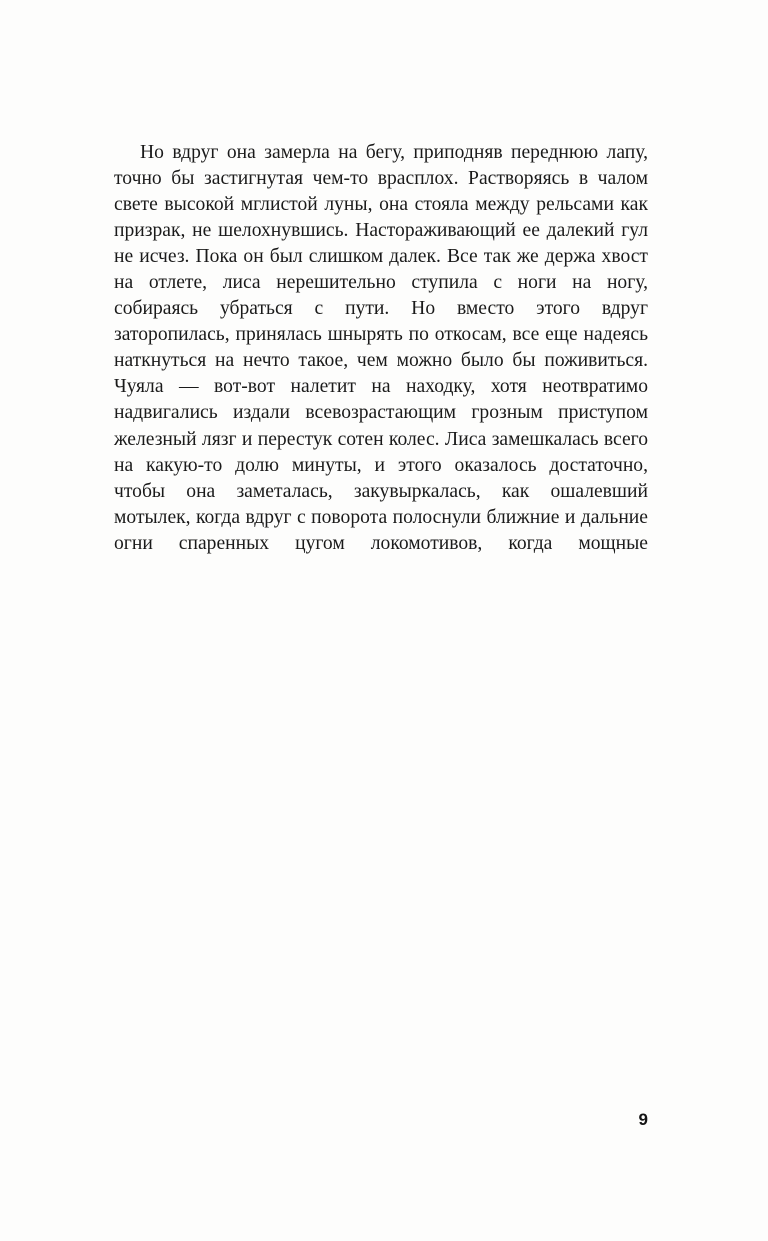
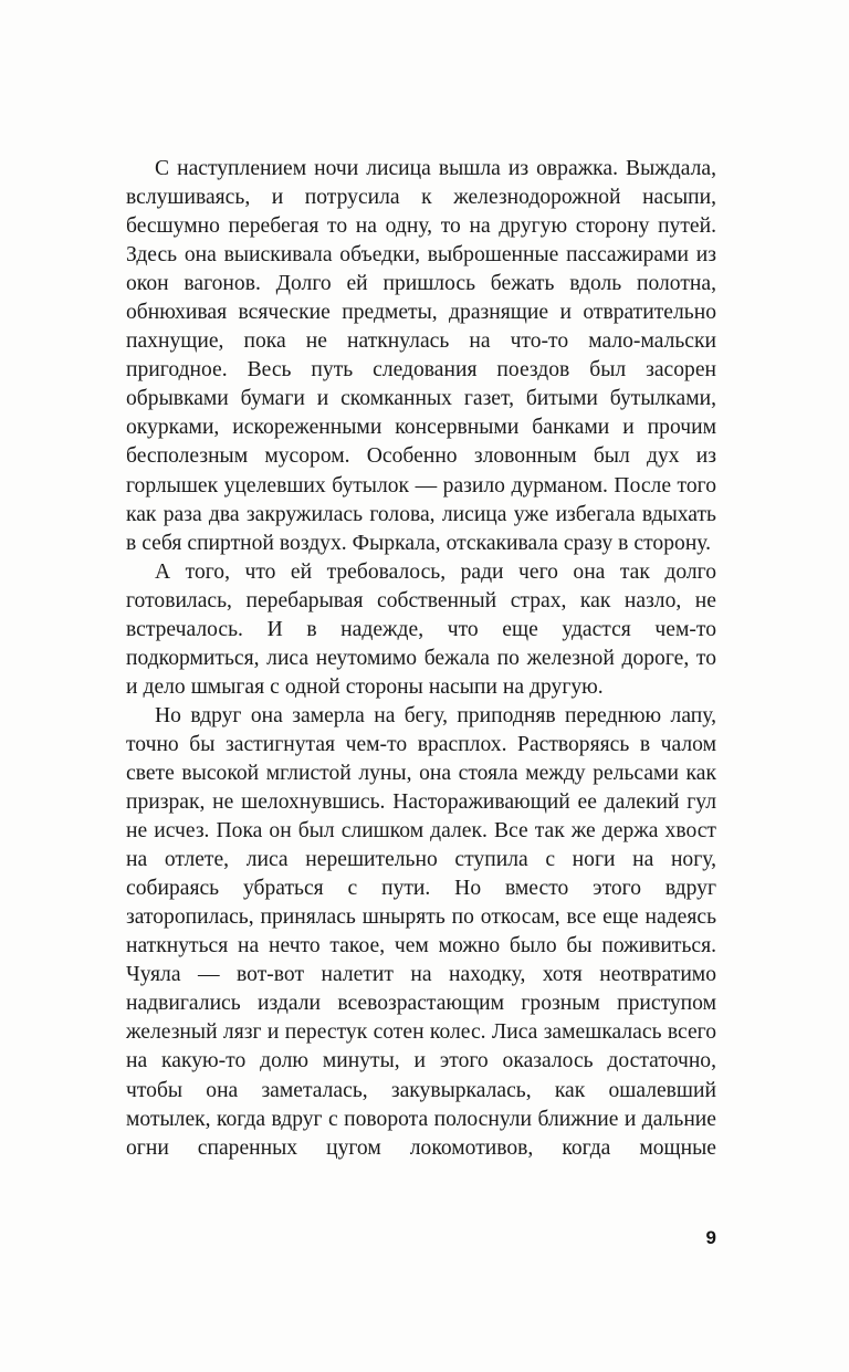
+ С наступлением ночи лисица вышла из овражка. Выждала, вслушиваясь, и потрусила к железнодорожной насыпи, бесшумно перебегая то на одну, то на другую сторону путей. Здесь она выискивала объедки, выброшенные пассажирами из окон вагонов. Долго ей пришлось бежать вдоль полотна, обнюхивая всяческие предметы, дразнящие и отвратительно пахнущие, пока не наткнулась на что-то мало-мальски пригодное. Весь путь следования поездов был засорен обрывками бумаги и скомканных газет, битыми бутылками, окурками, искореженными консервными банками и прочим бесполезным мусором. Особенно зловонным был дух из горлышек уцелевших бутылок — разило дурманом. После того как раза два закружилась голова, лисица уже избегала вдыхать в себя спиртной воздух. Фыркала, отскакивала сразу в сторону.
+ А того, что ей требовалось, ради чего она так долго готовилась, перебарывая собственный страх, как назло, не встречалось. И в надежде, что еще удастся чем-то подкормиться, лиса неутомимо бежала по железной дороге, то и дело шмыгая с одной стороны насыпи на другую.
  Но вдруг она замерла на бегу, приподняв переднюю лапу, точно бы застигнутая чем-то врасплох. Растворяясь в чалом свете высокой мглистой луны, она стояла между рельсами как призрак, не шелохнувшись. Настораживающий ее далекий гул не исчез. Пока он был слишком далек. Все так же держа хвост на отлете, лиса нерешительно ступила с ноги на ногу, собираясь убраться с пути. Но вместо этого вдруг заторопилась, принялась шнырять по откосам, все еще надеясь наткнуться на нечто такое, чем можно было бы поживиться. Чуяла — вот-вот налетит на находку, хотя неотвратимо надвигались издали всевозрастающим грозным приступом железный лязг и перестук сотен колес. Лиса замешкалась всего на какую-то долю минуты, и этого оказалось достаточно, чтобы она заметалась, закувыркалась, как ошалевший мотылек, когда вдруг с поворота полоснули ближние и дальние огни спаренных цугом локомотивов, когда мощные
  9
